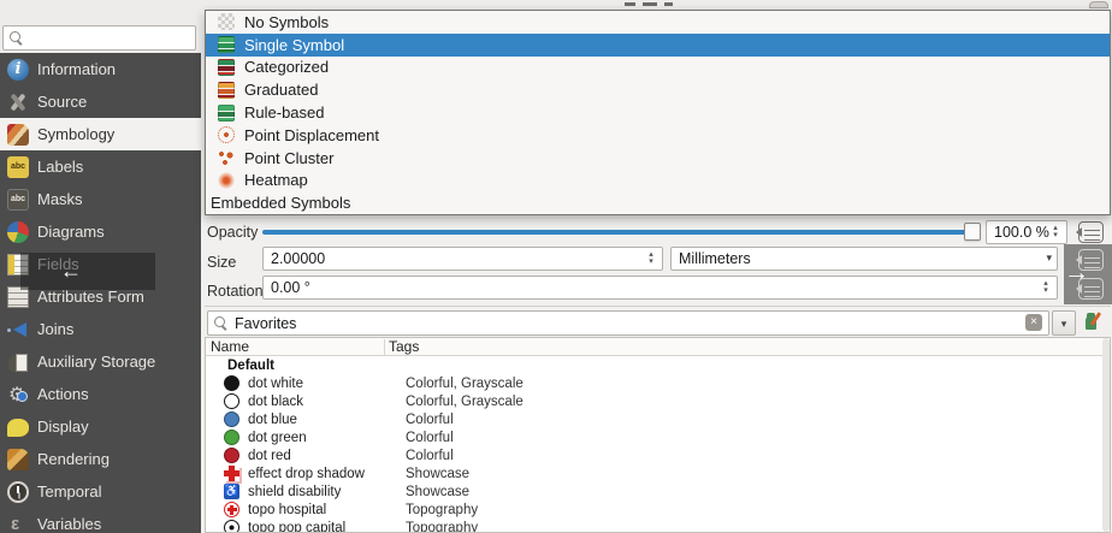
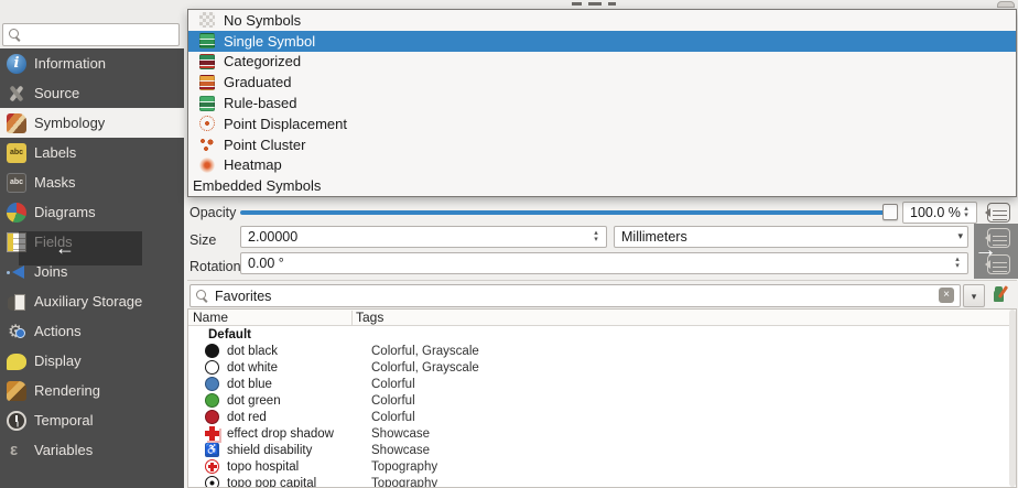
  Information
  Source
  Symbology
  Labels
  Masks
  Diagrams
  Fields
- Attributes Form
  Joins
  Auxiliary Storage
  Actions
  Display
  Rendering
  Temporal
  Variables
  No Symbols
  Single Symbol
  Categorized
  Graduated
  Rule-based
  Point Displacement
  Point Cluster
  Heatmap
  Embedded Symbols
  Opacity
  100.0 %
  Size
  2.00000
  Millimeters
  ▾
  Rotation
  0.00 °
  →
  ←
  Favorites
  ×
  ▾
  Name
  Tags
  Default
- dot white
+ dot black
  Colorful, Grayscale
- dot black
+ dot white
  Colorful, Grayscale
  dot blue
  Colorful
  dot green
  Colorful
  dot red
  Colorful
  effect drop shadow
  Showcase
  shield disability
  Showcase
  topo hospital
  Topography
  topo pop capital
  Topography
